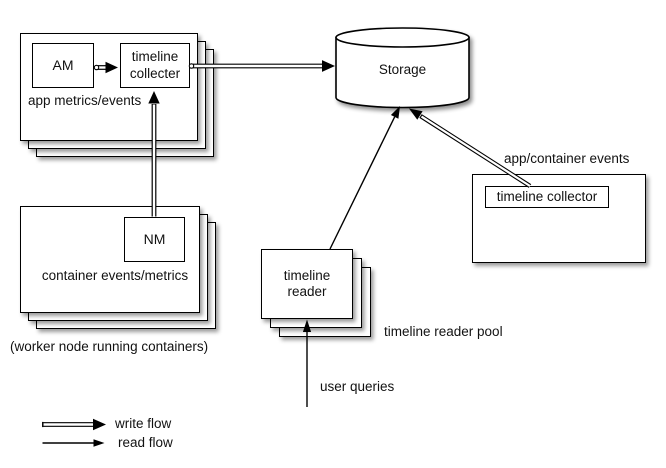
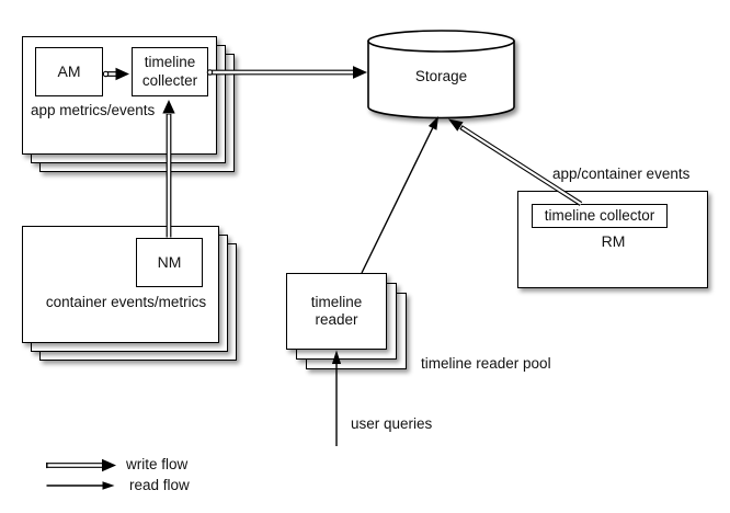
  AM
  timeline collecter
  app metrics/events
  NM
  container events/metrics
- (worker node running containers)
  timeline reader
  timeline reader pool
  user queries
  timeline collector
+ RM
  app/container events
  Storage
  write flow
  read flow
